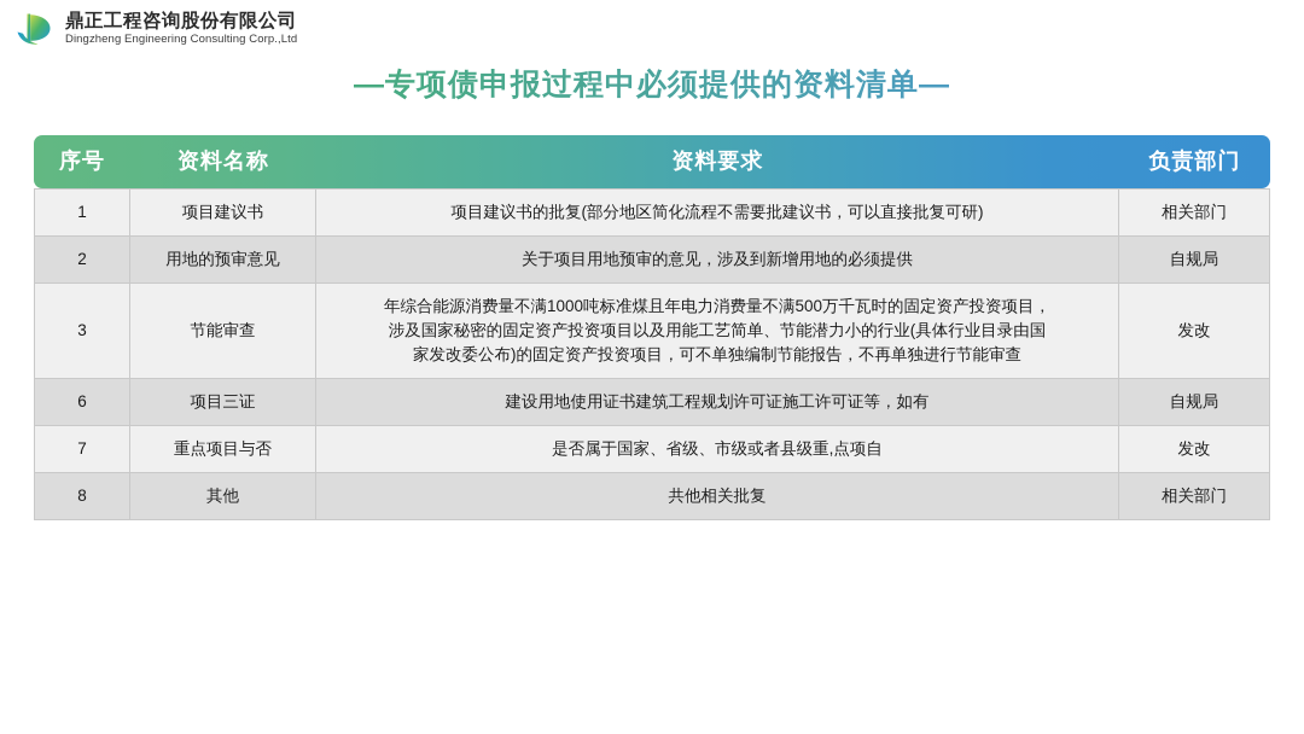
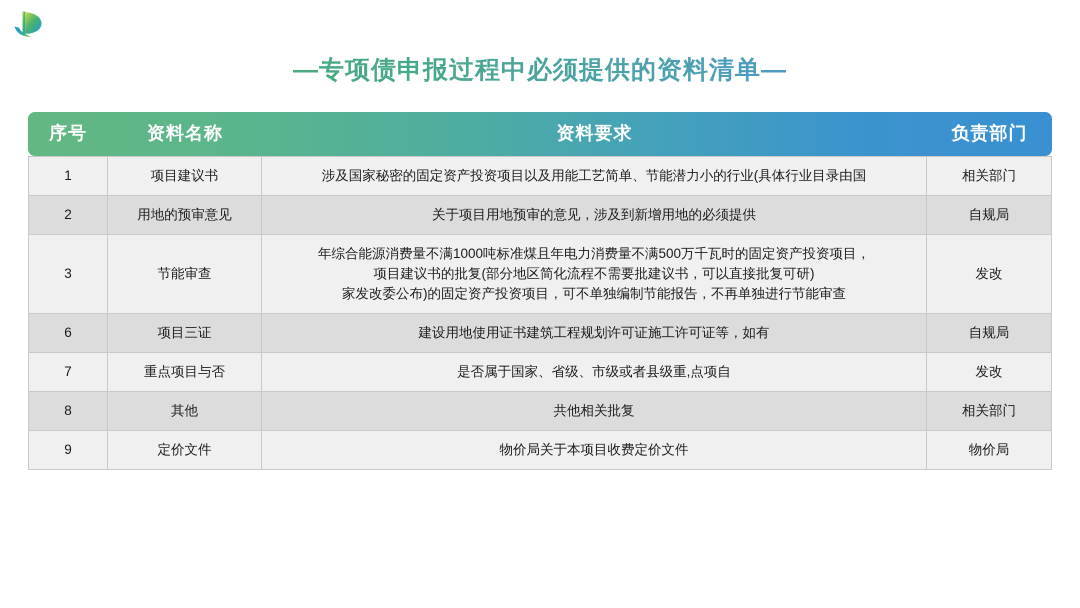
- 鼎正工程咨询股份有限公司
- Dingzheng Engineering Consulting Corp.,Ltd
  —专项债申报过程中必须提供的资料清单—
  序号	资料名称	资料要求	负责部门
- 1	项目建议书	项目建议书的批复(部分地区简化流程不需要批建议书，可以直接批复可研)	相关部门
+ 1	项目建议书	涉及国家秘密的固定资产投资项目以及用能工艺简单、节能潜力小的行业(具体行业目录由国	相关部门
  2	用地的预审意见	关于项目用地预审的意见，涉及到新增用地的必须提供	自规局
- 3	节能审查	年综合能源消费量不满1000吨标准煤且年电力消费量不满500万千瓦时的固定资产投资项目，涉及国家秘密的固定资产投资项目以及用能工艺简单、节能潜力小的行业(具体行业目录由国家发改委公布)的固定资产投资项目，可不单独编制节能报告，不再单独进行节能审查	发改
+ 3	节能审查	年综合能源消费量不满1000吨标准煤且年电力消费量不满500万千瓦时的固定资产投资项目，项目建议书的批复(部分地区简化流程不需要批建议书，可以直接批复可研)家发改委公布)的固定资产投资项目，可不单独编制节能报告，不再单独进行节能审查	发改
  6	项目三证	建设用地使用证书建筑工程规划许可证施工许可证等，如有	自规局
  7	重点项目与否	是否属于国家、省级、市级或者县级重,点项自	发改
  8	其他	共他相关批复	相关部门
+ 9	定价文件	物价局关于本项目收费定价文件	物价局
